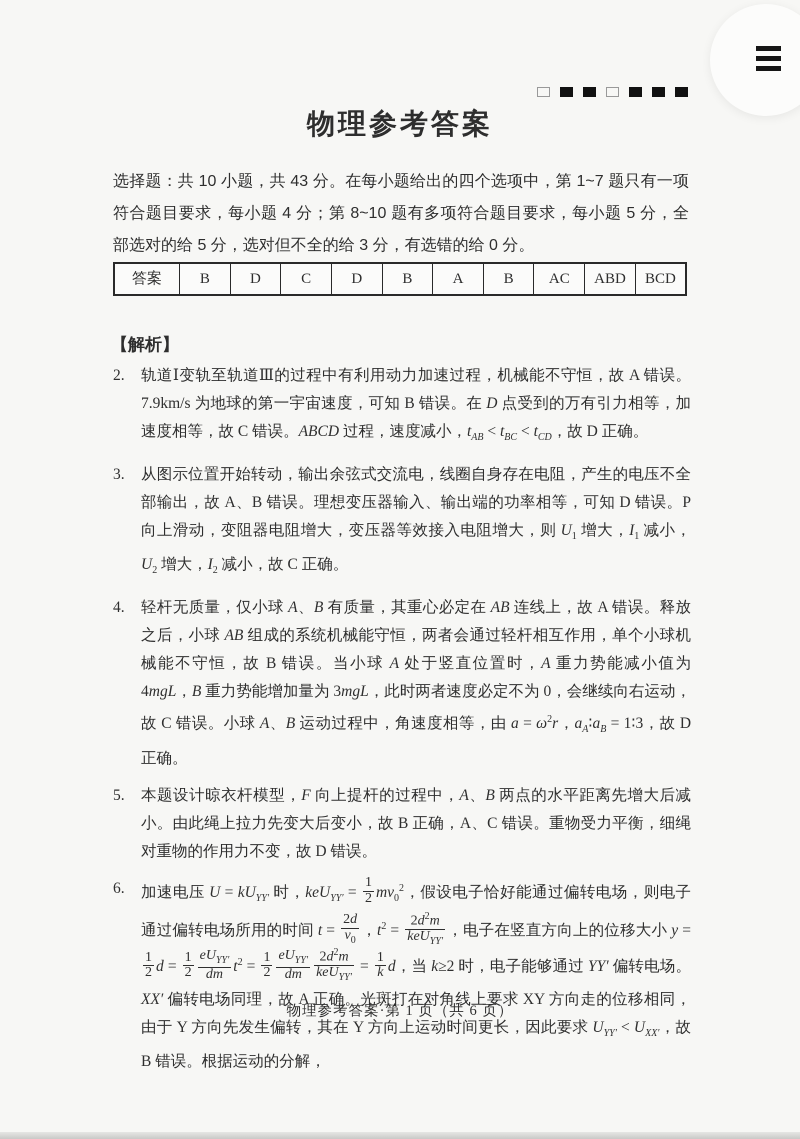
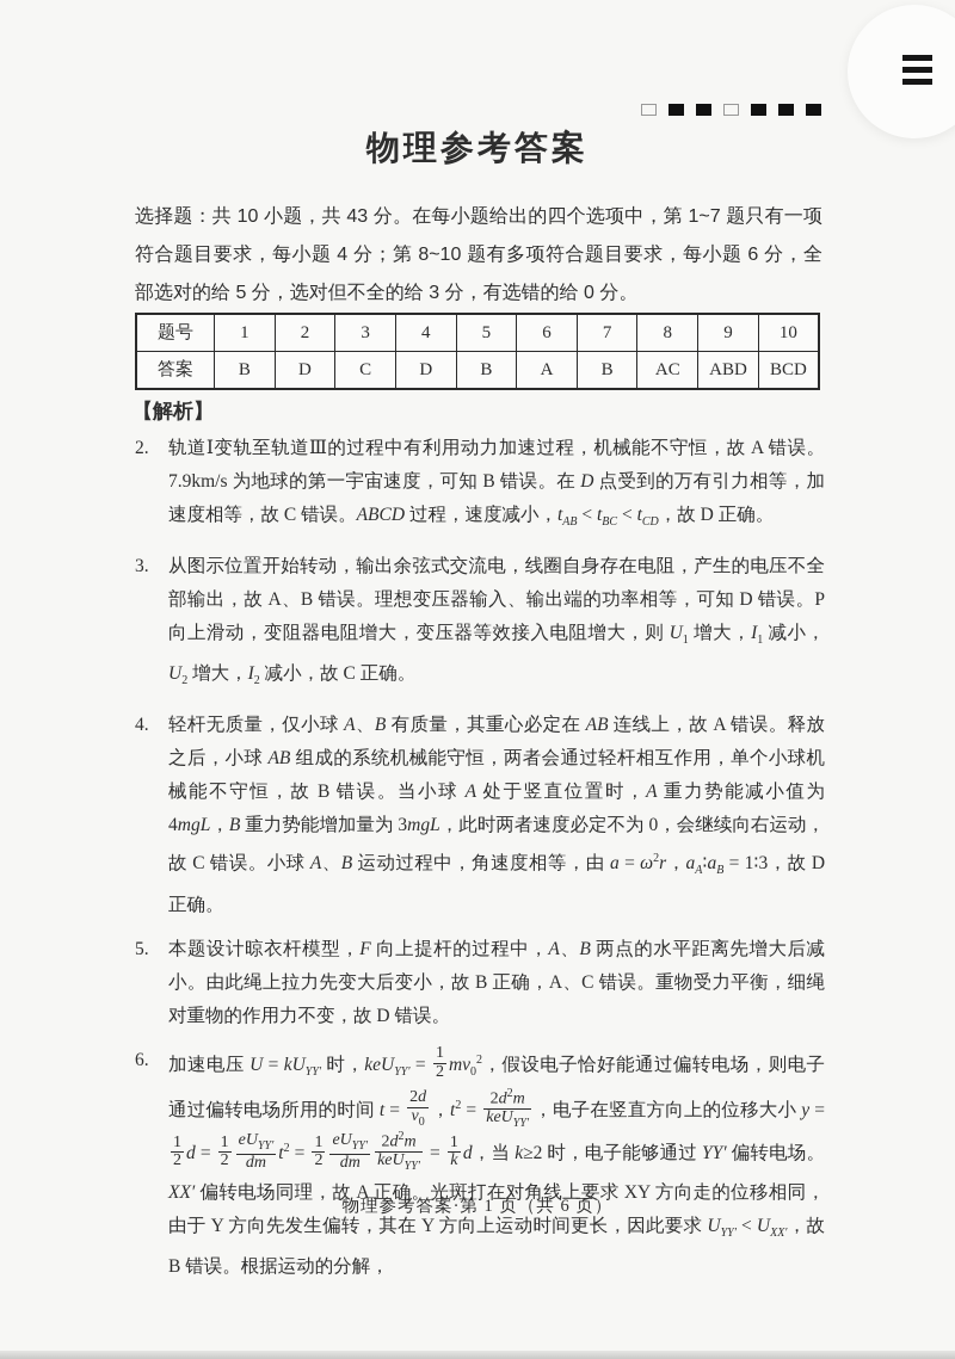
  物理参考答案
- 选择题：共 10 小题，共 43 分。在每小题给出的四个选项中，第 1~7 题只有一项符合题目要求，每小题 4 分；第 8~10 题有多项符合题目要求，每小题 5 分，全部选对的给 5 分，选对但不全的给 3 分，有选错的给 0 分。
+ 选择题：共 10 小题，共 43 分。在每小题给出的四个选项中，第 1~7 题只有一项符合题目要求，每小题 4 分；第 8~10 题有多项符合题目要求，每小题 6 分，全部选对的给 5 分，选对但不全的给 3 分，有选错的给 0 分。
+ 题号	1	2	3	4	5	6	7	8	9	10
  答案	B	D	C	D	B	A	B	AC	ABD	BCD
  【解析】
  2.
  轨道Ⅰ变轨至轨道Ⅲ的过程中有利用动力加速过程，机械能不守恒，故 A 错误。7.9km/s 为地球的第一宇宙速度，可知 B 错误。在 D 点受到的万有引力相等，加速度相等，故 C 错误。ABCD 过程，速度减小，tAB < tBC < tCD，故 D 正确。
  3.
  从图示位置开始转动，输出余弦式交流电，线圈自身存在电阻，产生的电压不全部输出，故 A、B 错误。理想变压器输入、输出端的功率相等，可知 D 错误。P 向上滑动，变阻器电阻增大，变压器等效接入电阻增大，则 U1 增大，I1 减小，U2 增大，I2 减小，故 C 正确。
  4.
  轻杆无质量，仅小球 A、B 有质量，其重心必定在 AB 连线上，故 A 错误。释放之后，小球 AB 组成的系统机械能守恒，两者会通过轻杆相互作用，单个小球机械能不守恒，故 B 错误。当小球 A 处于竖直位置时，A 重力势能减小值为 4mgL，B 重力势能增加量为 3mgL，此时两者速度必定不为 0，会继续向右运动，故 C 错误。小球 A、B 运动过程中，角速度相等，由 a = ω2r，aA∶aB = 1∶3，故 D 正确。
  5.
  本题设计晾衣杆模型，F 向上提杆的过程中，A、B 两点的水平距离先增大后减小。由此绳上拉力先变大后变小，故 B 正确，A、C 错误。重物受力平衡，细绳对重物的作用力不变，故 D 错误。
  6.
  加速电压 U = kUYY′ 时，keUYY′ =
  1
  2
  mv02，假设电子恰好能通过偏转电场，则电子通过偏转电场所用的时间 t =
  2d
  v0
  ，t2 =
  2d2m
  keUYY′
  ，电子在竖直方向上的位移大小 y =
  1
  2
  d =
  1
  2
  eUYY′
  dm
  t2 =
  1
  2
  eUYY′
  dm
  2d2m
  keUYY′
  =
  1
  k
  d，当 k≥2 时，电子能够通过 YY′ 偏转电场。XX′ 偏转电场同理，故 A 正确。光斑打在对角线上要求 XY 方向走的位移相同，由于 Y 方向先发生偏转，其在 Y 方向上运动时间更长，因此要求 UYY′ < UXX′，故 B 错误。根据运动的分解，
  物理参考答案·第 1 页（共 6 页）
